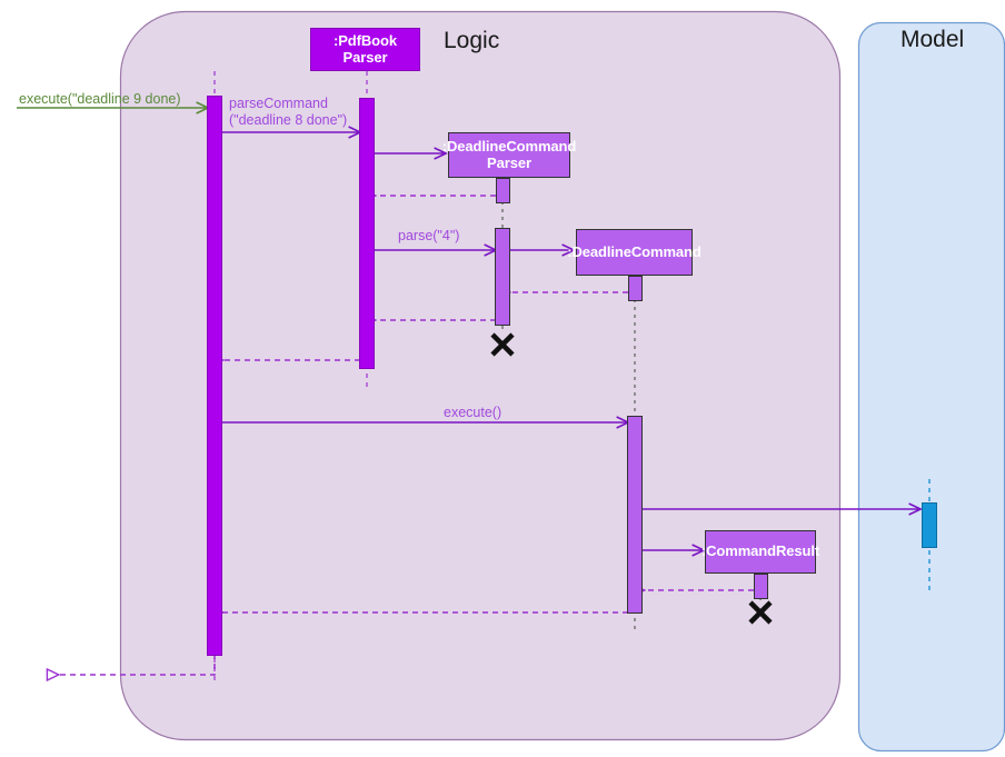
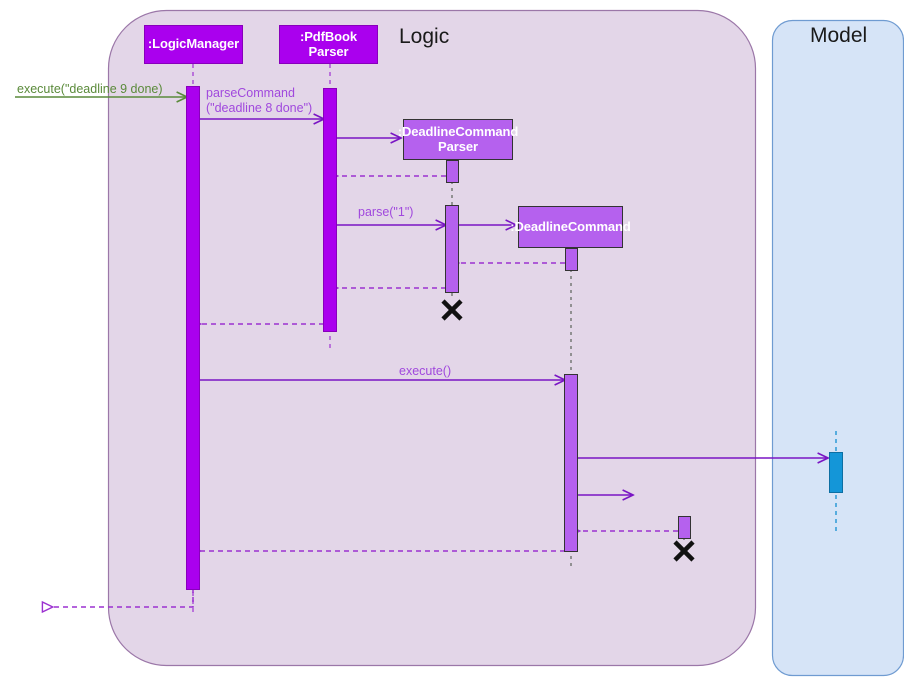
  Logic
  Model
+ :LogicManager
  :PdfBook
  Parser
  :DeadlineCommand
  Parser
  :DeadlineCommand
- :CommandResult
  execute("deadline 9 done)
  parseCommand
  ("deadline 8 done")
- parse("4")
+ parse("1")
  execute()
